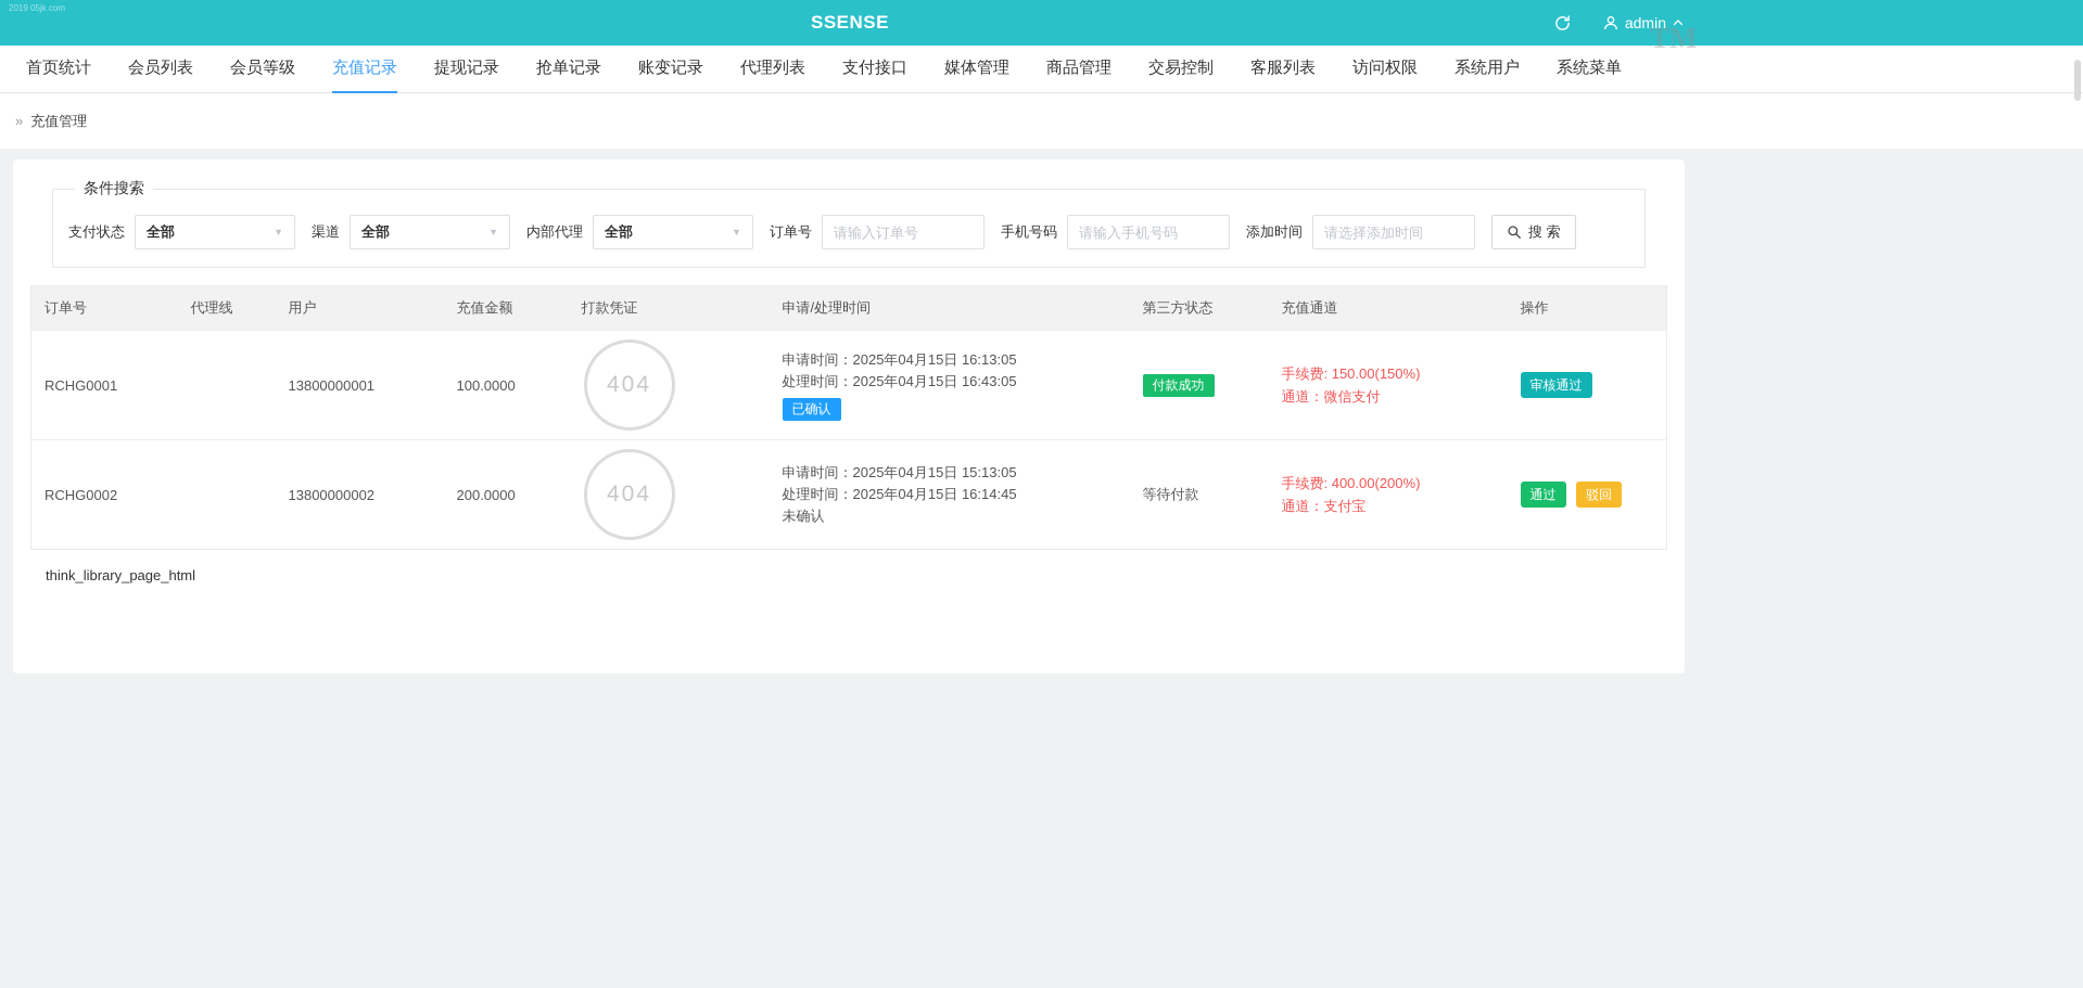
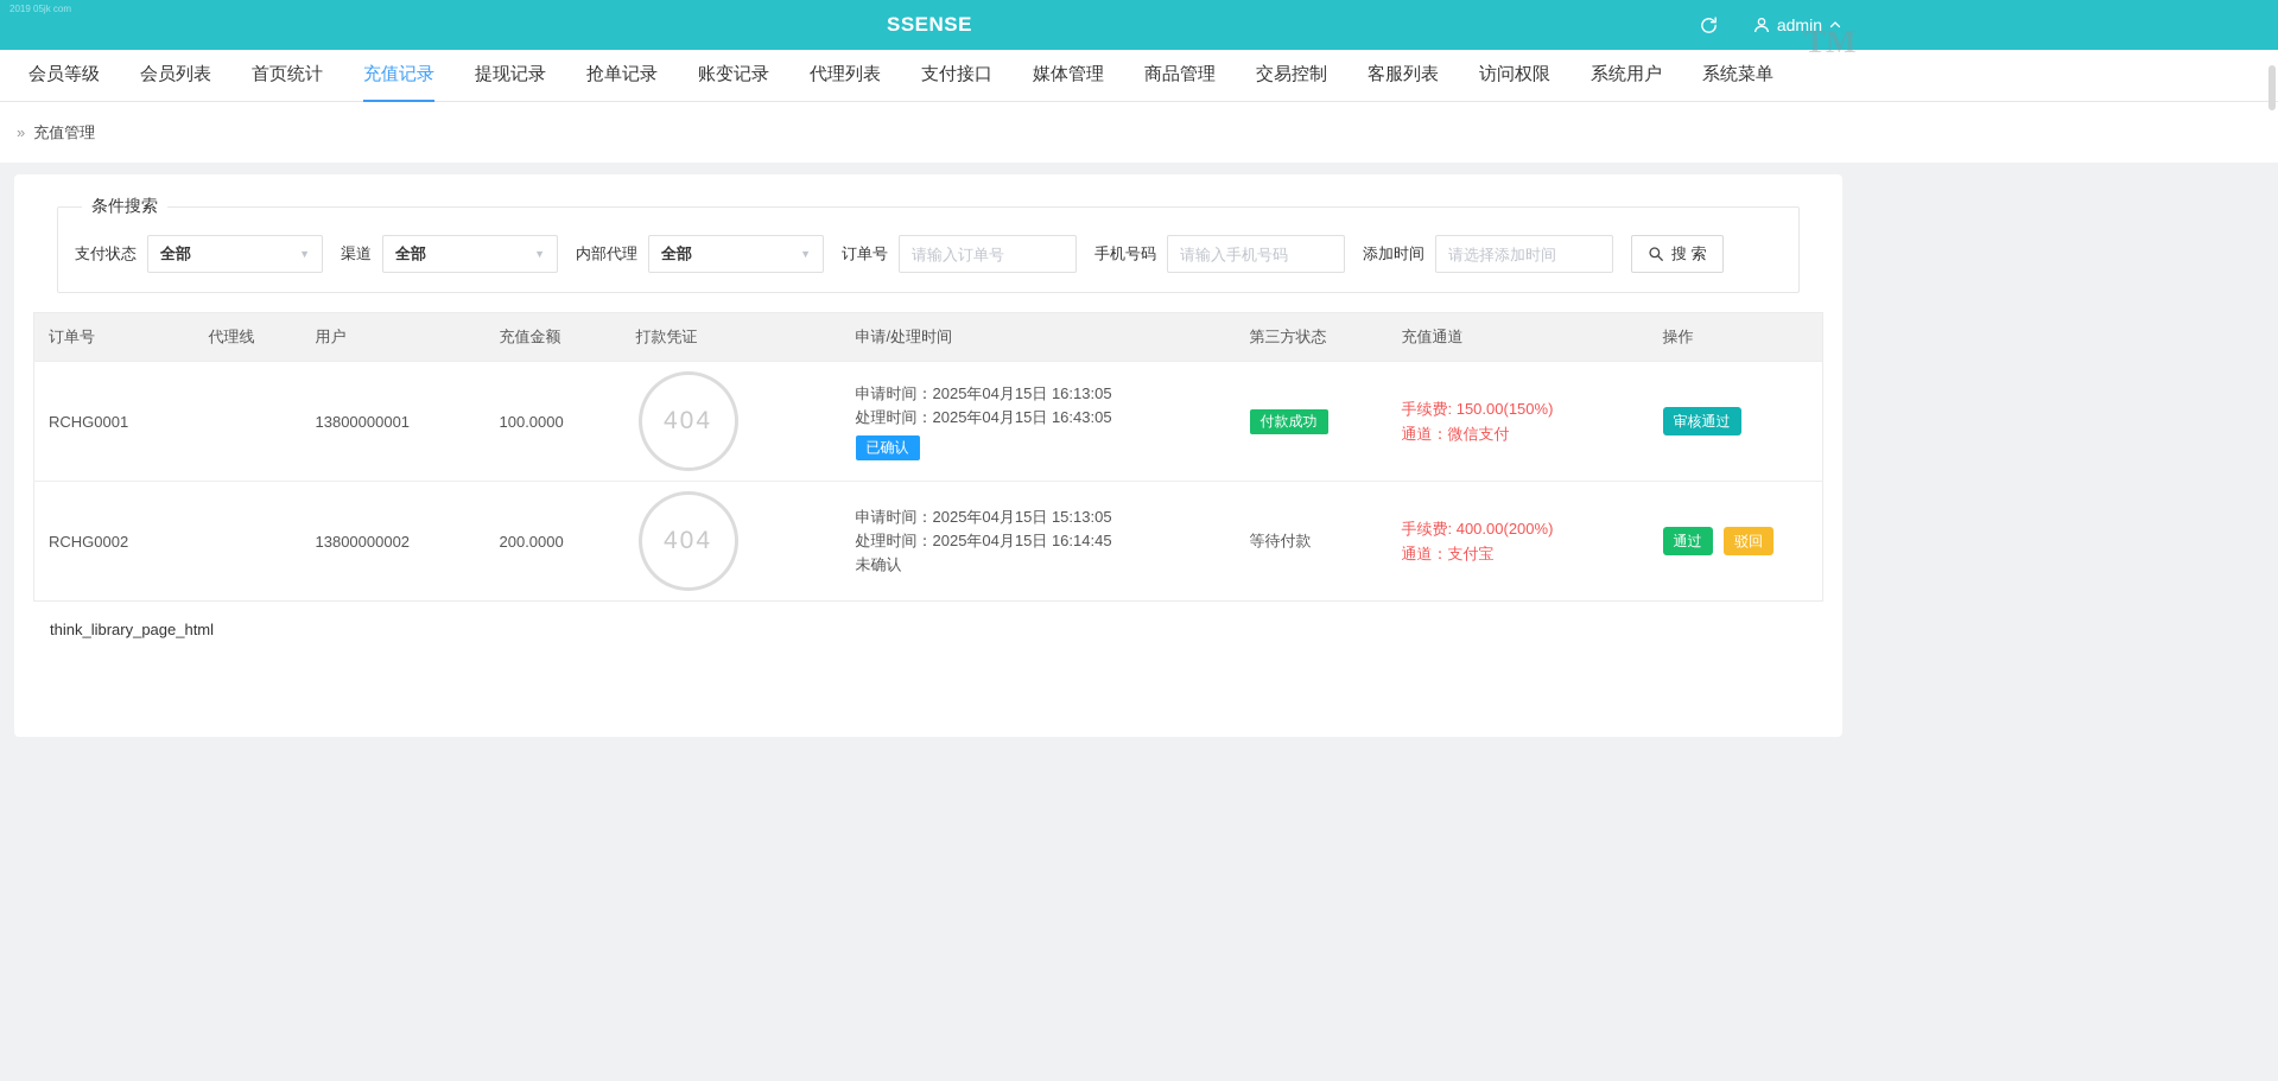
  2019 05jk com
  SSENSE
  admin
  TM
- 首页统计
+ 会员等级
  会员列表
- 会员等级
+ 首页统计
  充值记录
  提现记录
  抢单记录
  账变记录
  代理列表
  支付接口
  媒体管理
  商品管理
  交易控制
  客服列表
  访问权限
  系统用户
  系统菜单
  »
  充值管理
  条件搜索
  支付状态
  全部
  ▼
  渠道
  全部
  ▼
  内部代理
  全部
  ▼
  订单号
  请输入订单号
  手机号码
  请输入手机号码
  添加时间
  请选择添加时间
  搜 索
  订单号	代理线	用户	充值金额	打款凭证	申请/处理时间	第三方状态	充值通道	操作
  RCHG0001		13800000001	100.0000	404	申请时间：2025年04月15日 16:13:05 处理时间：2025年04月15日 16:43:05 已确认	付款成功	手续费: 150.00(150%) 通道：微信支付	审核通过
  RCHG0002		13800000002	200.0000	404	申请时间：2025年04月15日 15:13:05 处理时间：2025年04月15日 16:14:45 未确认	等待付款	手续费: 400.00(200%) 通道：支付宝	通过 驳回
  think_library_page_html
